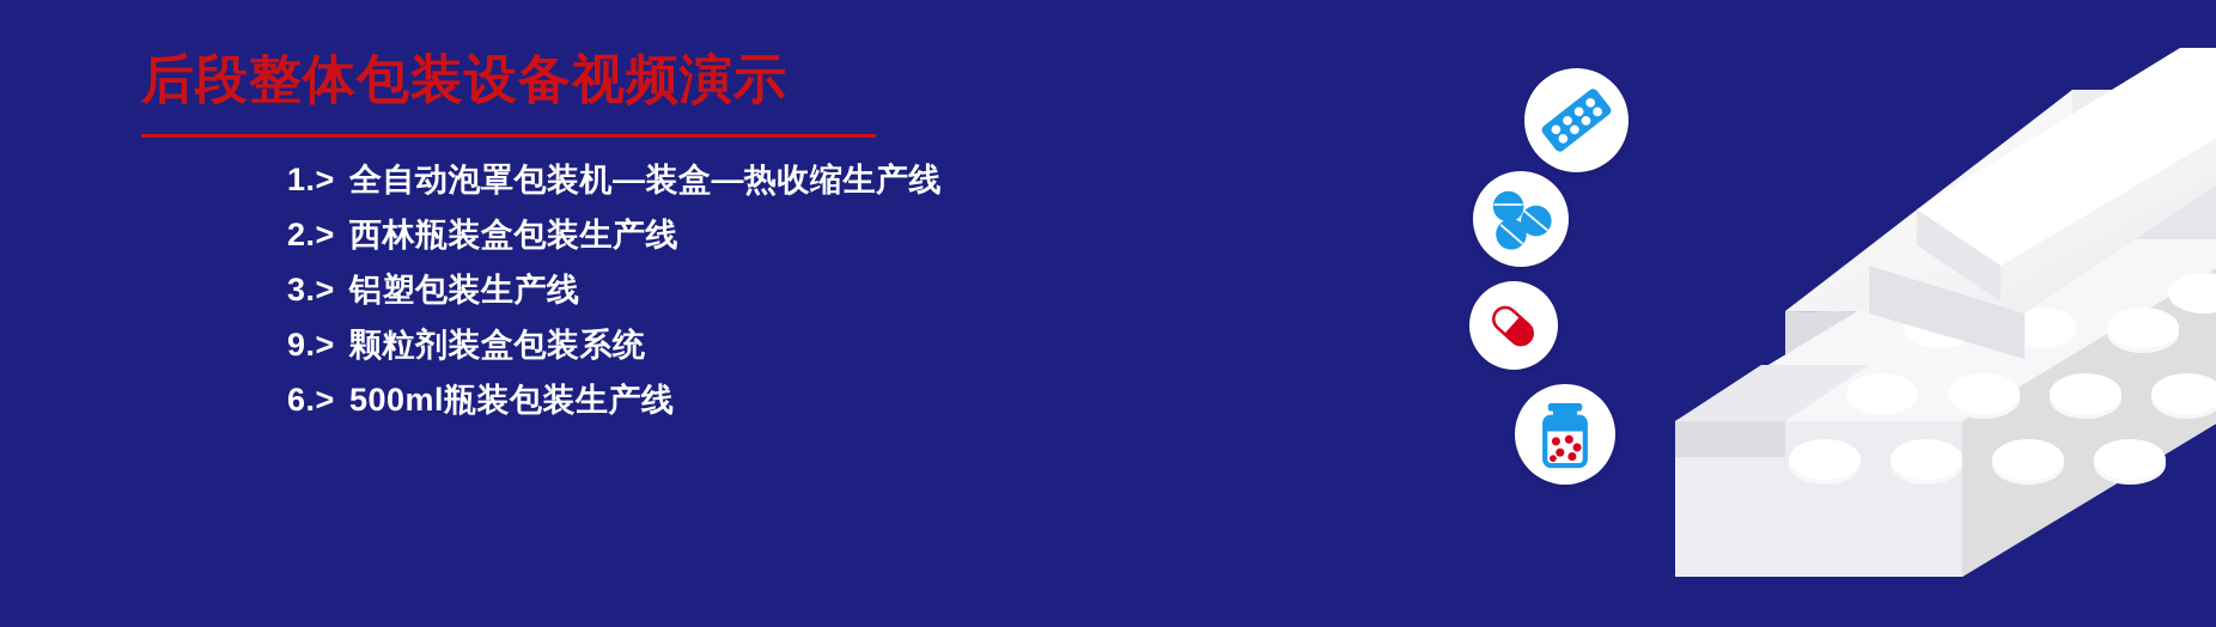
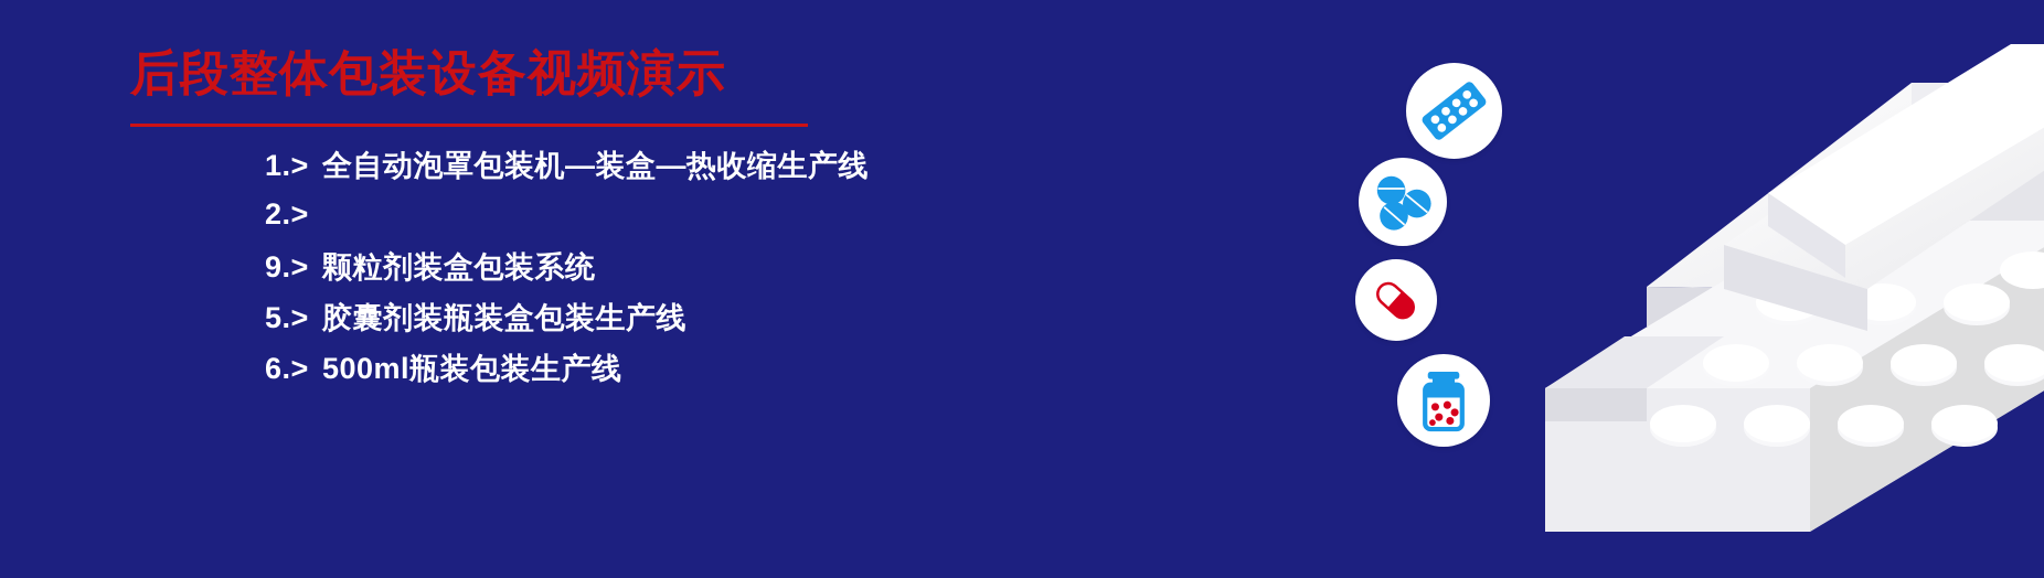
  后段整体包装设备视频演示
  1.>
  全自动泡罩包装机—装盒—热收缩生产线
  2.>
- 西林瓶装盒包装生产线
- 3.>
- 铝塑包装生产线
  9.>
  颗粒剂装盒包装系统
+ 5.>
+ 胶囊剂装瓶装盒包装生产线
  6.>
  500ml瓶装包装生产线
